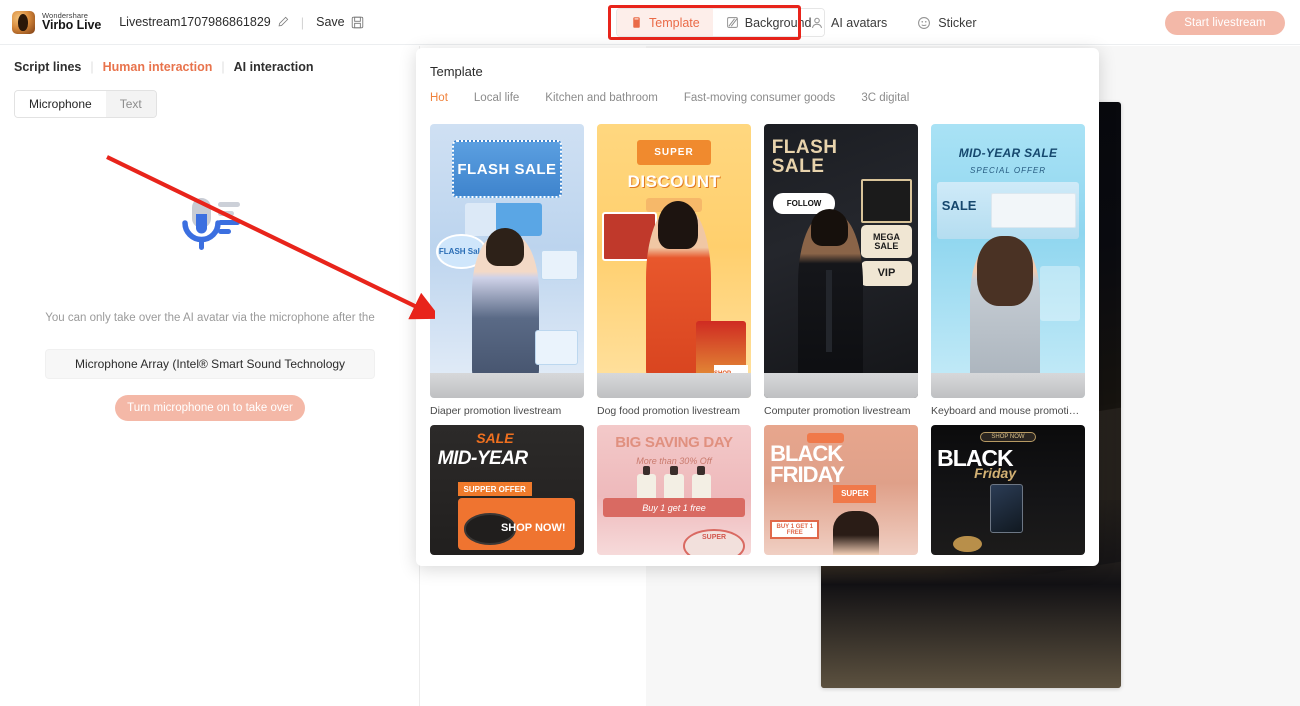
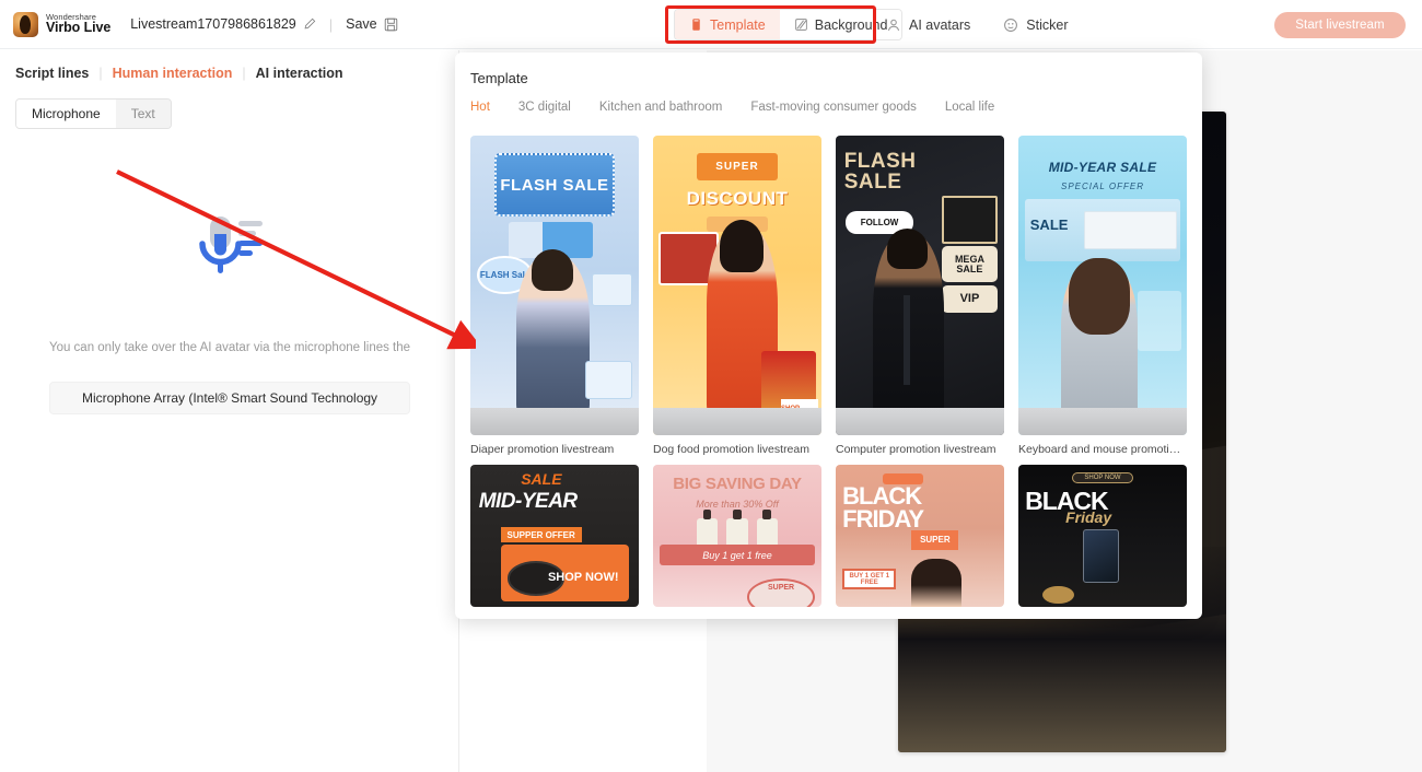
  Wondershare
  Virbo Live
  Livestream1707986861829
  |
  Save
  Template
  Background
  AI avatars
  Sticker
  Start livestream
  Script lines
  Human interaction
  AI interaction
  Microphone
  Text
- You can only take over the AI avatar via the microphone after the
+ You can only take over the AI avatar via the microphone lines the
  Microphone Array (Intel® Smart Sound Technology
- Turn microphone on to take over
  Template
  Hot
- Local life
+ 3C digital
  Kitchen and bathroom
  Fast-moving consumer goods
- 3C digital
+ Local life
  FLASH SALE
  FLASH Sa
  Diaper promotion livestream
  SUPER
  DISCOUNT
  Dog food promotion livestream
  FLASH SALE
  FOLLOW
  MEGA SALE
  VIP
  Computer promotion livestream
  MID-YEAR SALE
  SPECIAL OFFER
  SALE
  Keyboard and mouse promotion l
  SALE
  MID-YEAR
  SUPPER OFFER
  SHOP NOW!
  BIG SAVING DAY
  More than 30% Off
  Buy 1 get 1 free
  BLACK FRIDAY
  SUPER
  BLACK
  Friday
